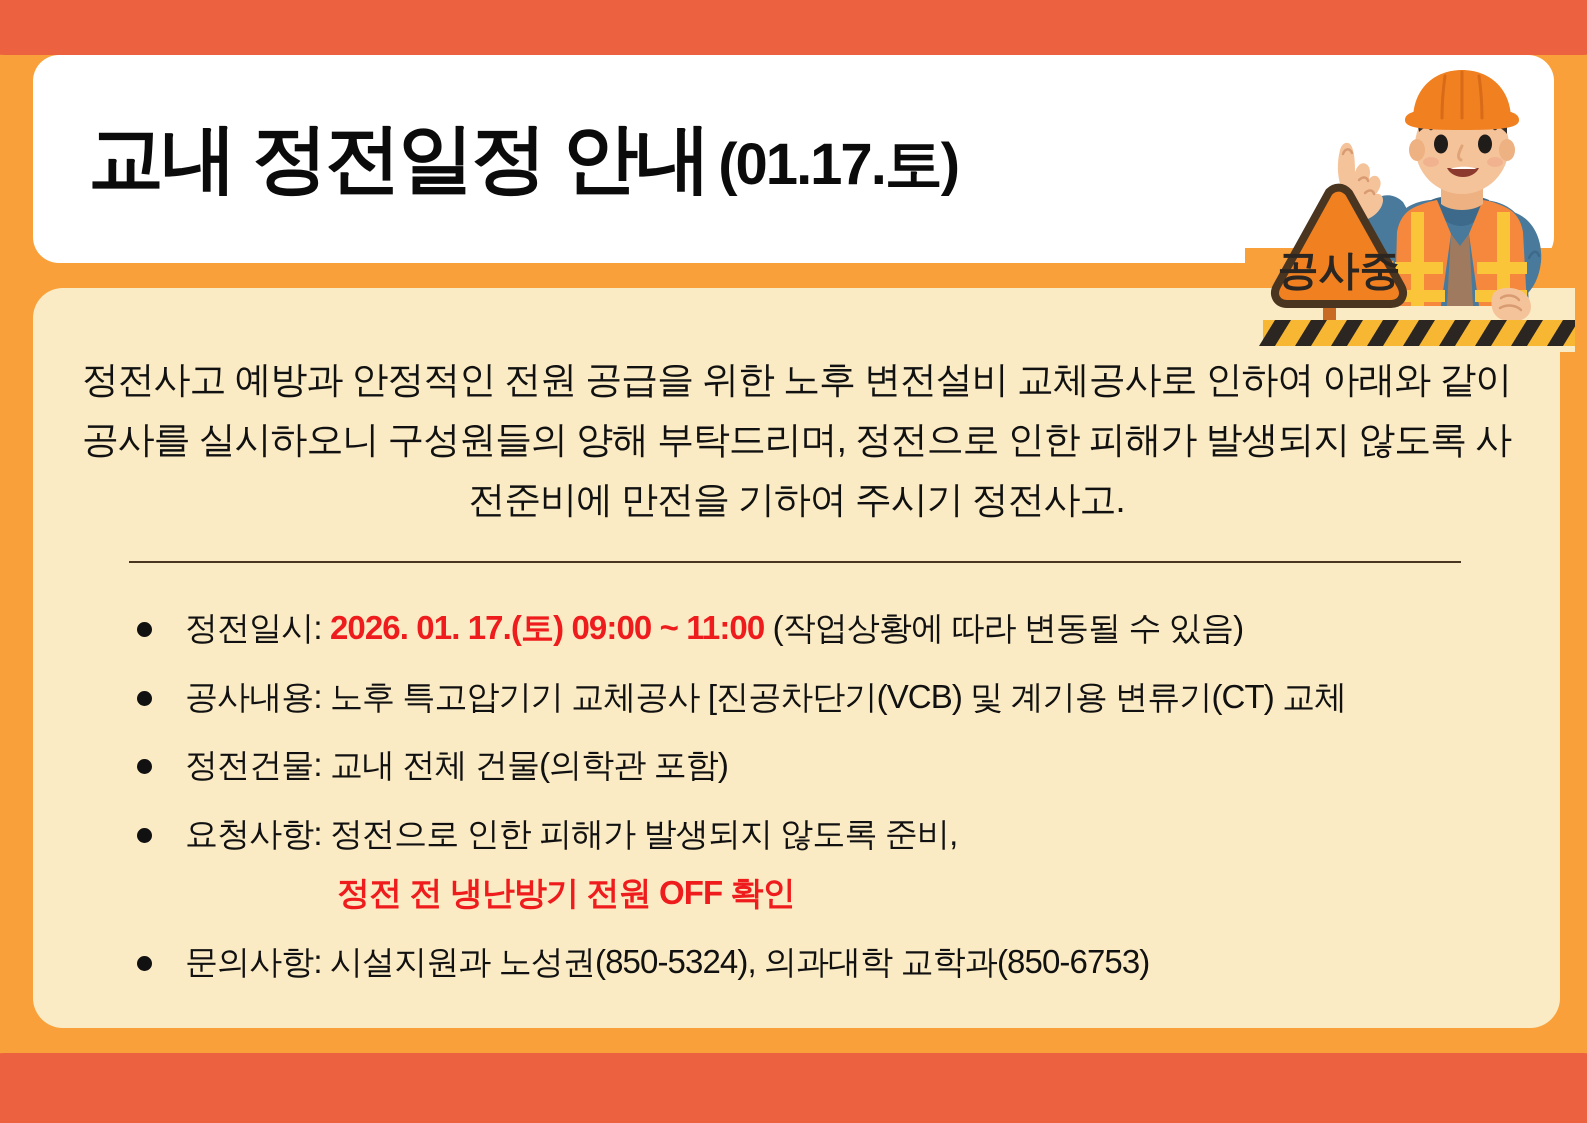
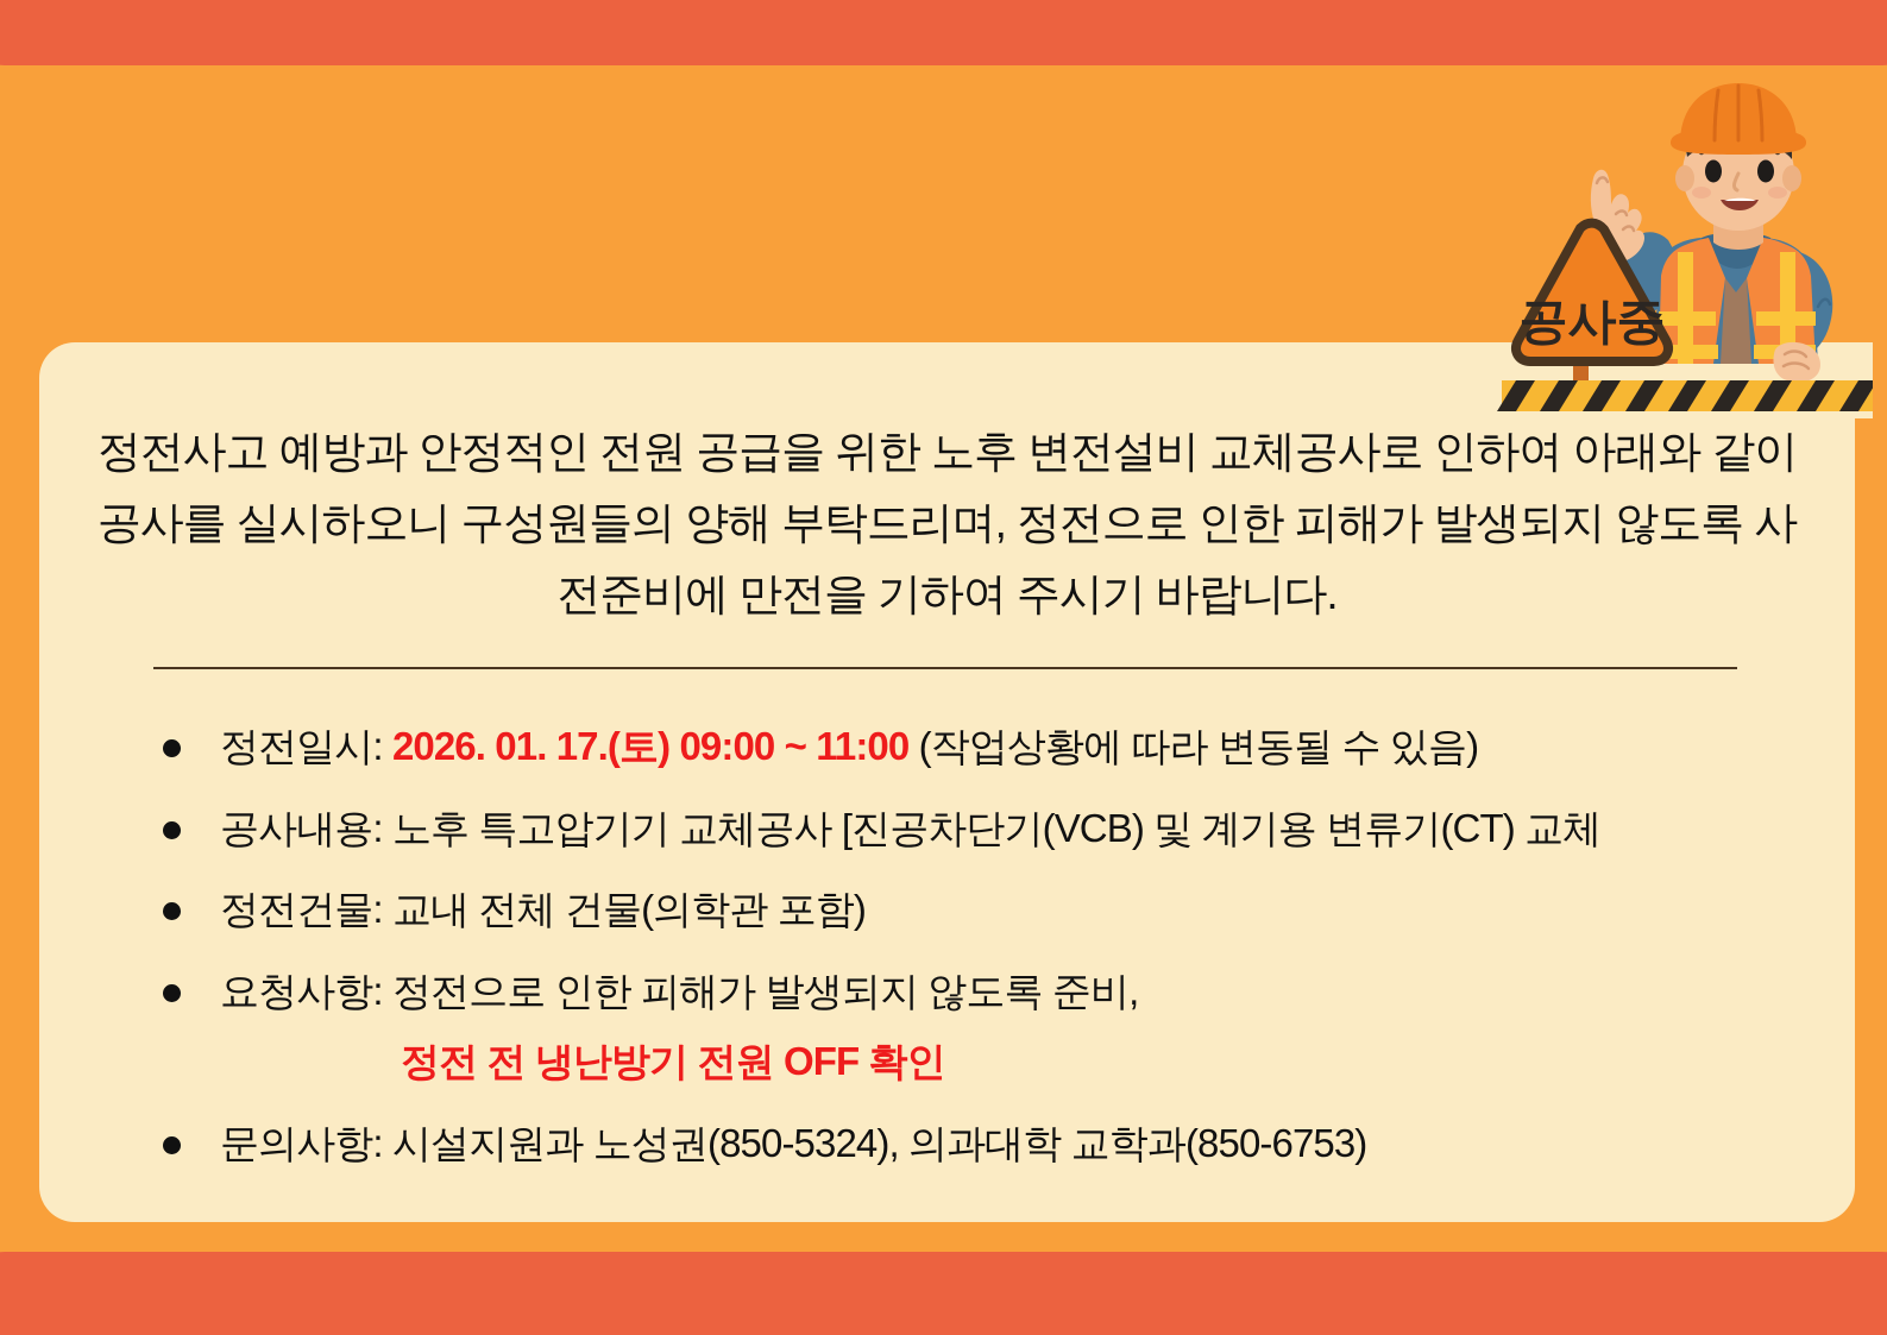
- 교내 정전일정 안내 (01.17.토)
- 정전사고 예방과 안정적인 전원 공급을 위한 노후 변전설비 교체공사로 인하여 아래와 같이 공사를 실시하오니 구성원들의 양해 부탁드리며, 정전으로 인한 피해가 발생되지 않도록 사전준비에 만전을 기하여 주시기 정전사고.
+ 정전사고 예방과 안정적인 전원 공급을 위한 노후 변전설비 교체공사로 인하여 아래와 같이 공사를 실시하오니 구성원들의 양해 부탁드리며, 정전으로 인한 피해가 발생되지 않도록 사전준비에 만전을 기하여 주시기 바랍니다.
  정전일시: 2026. 01. 17.(토) 09:00 ~ 11:00 (작업상황에 따라 변동될 수 있음)
  공사내용: 노후 특고압기기 교체공사 [진공차단기(VCB) 및 계기용 변류기(CT) 교체
  정전건물: 교내 전체 건물(의학관 포함)
  요청사항: 정전으로 인한 피해가 발생되지 않도록 준비,
  정전 전 냉난방기 전원 OFF 확인
  문의사항: 시설지원과 노성권(850-5324), 의과대학 교학과(850-6753)
  공사중
